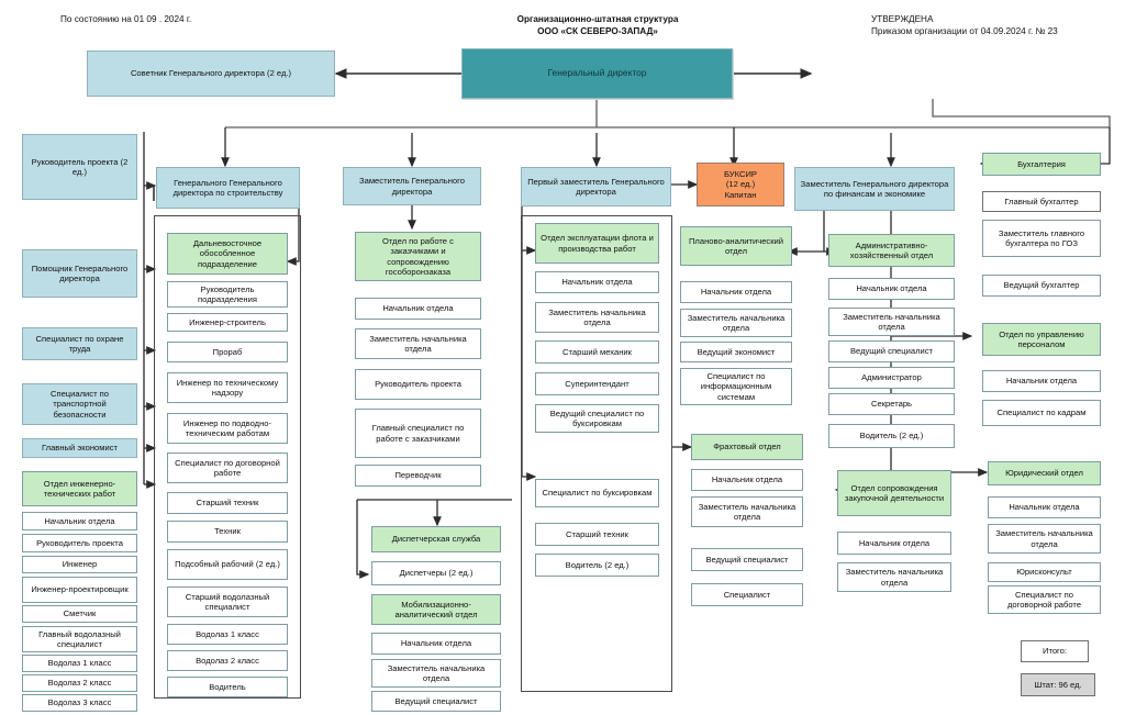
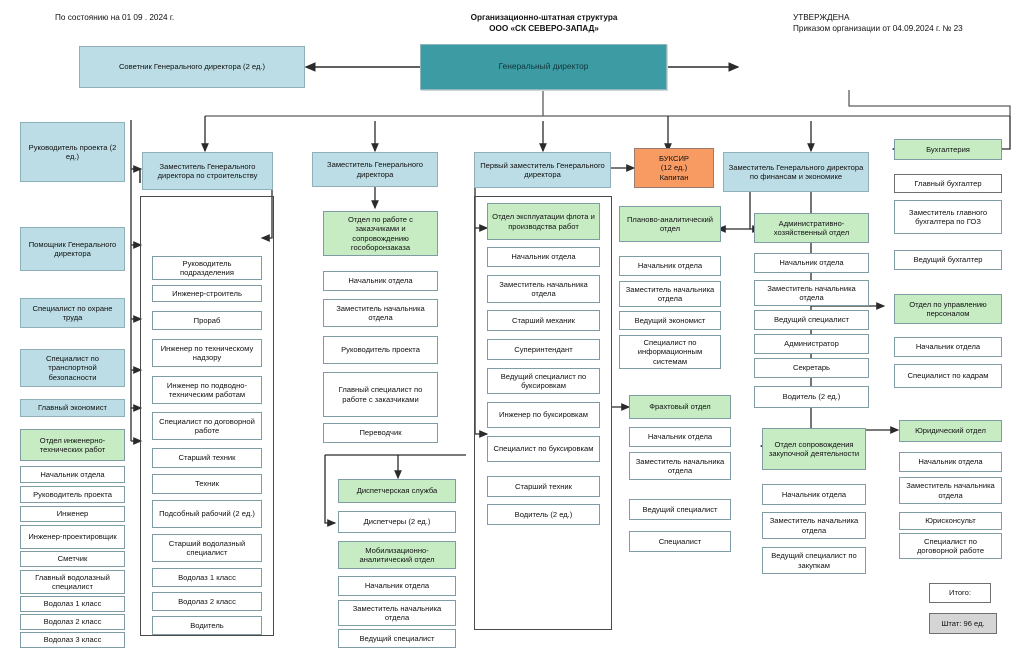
  По состоянию на 01 09 . 2024 г.
  Организационно-штатная структура
  ООО «СК СЕВЕРО-ЗАПАД»
  УТВЕРЖДЕНА
  Приказом организации от 04.09.2024 г. № 23
  Генеральный директор
  Советник Генерального директора (2 ед.)
  Руководитель проекта (2 ед.)
  Помощник Генерального директора
  Специалист по охране труда
  Специалист по транспортной безопасности
  Главный экономист
  Отдел инженерно-технических работ
  Начальник отдела
  Руководитель проекта
  Инженер
  Инженер-проектировщик
  Сметчик
  Главный водолазный специалист
  Водолаз 1 класс
  Водолаз 2 класс
  Водолаз 3 класс
- Генерального Генерального директора по строительству
+ Заместитель Генерального директора по строительству
- Дальневосточное обособленное подразделение
  Руководитель подразделения
  Инженер-строитель
  Прораб
  Инженер по техническому надзору
  Инженер по подводно-техническим работам
  Специалист по договорной работе
  Старший техник
  Техник
  Подсобный рабочий (2 ед.)
  Старший водолазный специалист
  Водолаз 1 класс
  Водолаз 2 класс
  Водитель
  Заместитель Генерального директора
  Отдел по работе с заказчиками и сопровождению гособоронзаказа
  Начальник отдела
  Заместитель начальника отдела
  Руководитель проекта
  Главный специалист по работе с заказчиками
  Переводчик
  Диспетчерская служба
  Диспетчеры (2 ед.)
  Мобилизационно-аналитический отдел
  Начальник отдела
  Заместитель начальника отдела
  Ведущий специалист
  Первый заместитель Генерального директора
  Отдел эксплуатации флота и производства работ
  Начальник отдела
  Заместитель начальника отдела
  Старший механик
  Суперинтендант
  Ведущий специалист по буксировкам
+ Инженер по буксировкам
  Специалист по буксировкам
  Старший техник
  Водитель (2 ед.)
  БУКСИР
  (12 ед.)
  Капитан
  Планово-аналитический отдел
  Начальник отдела
  Заместитель начальника отдела
  Ведущий экономист
  Специалист по информационным системам
  Фрахтовый отдел
  Начальник отдела
  Заместитель начальника отдела
  Ведущий специалист
  Специалист
  Заместитель Генерального директора по финансам и экономике
  Административно-хозяйственный отдел
  Начальник отдела
  Заместитель начальника отдела
  Ведущий специалист
  Администратор
  Секретарь
  Водитель (2 ед.)
  Отдел сопровождения закупочной деятельности
  Начальник отдела
  Заместитель начальника отдела
+ Ведущий специалист по закупкам
  Бухгалтерия
  Главный бухгалтер
  Заместитель главного бухгалтера по ГОЗ
  Ведущий бухгалтер
  Отдел по управлению персоналом
  Начальник отдела
  Специалист по кадрам
  Юридический отдел
  Начальник отдела
  Заместитель начальника отдела
  Юрисконсульт
  Специалист по договорной работе
  Итого:
  Штат: 96 ед.
